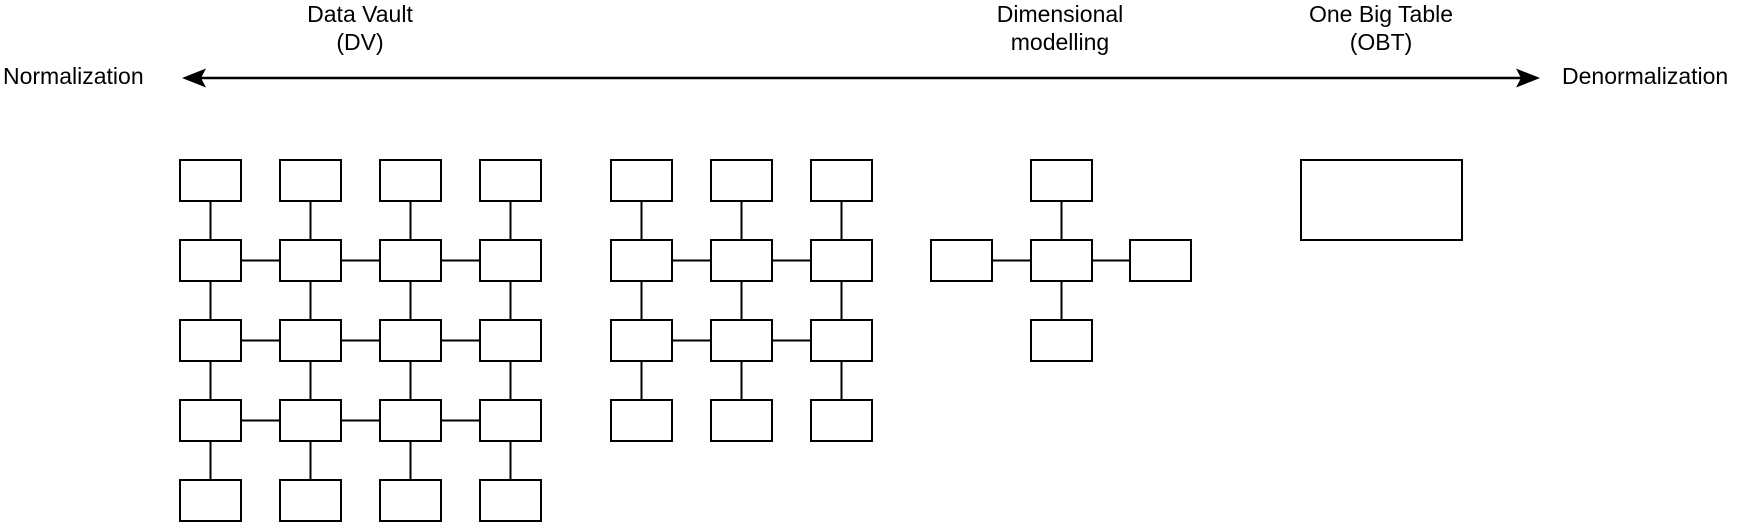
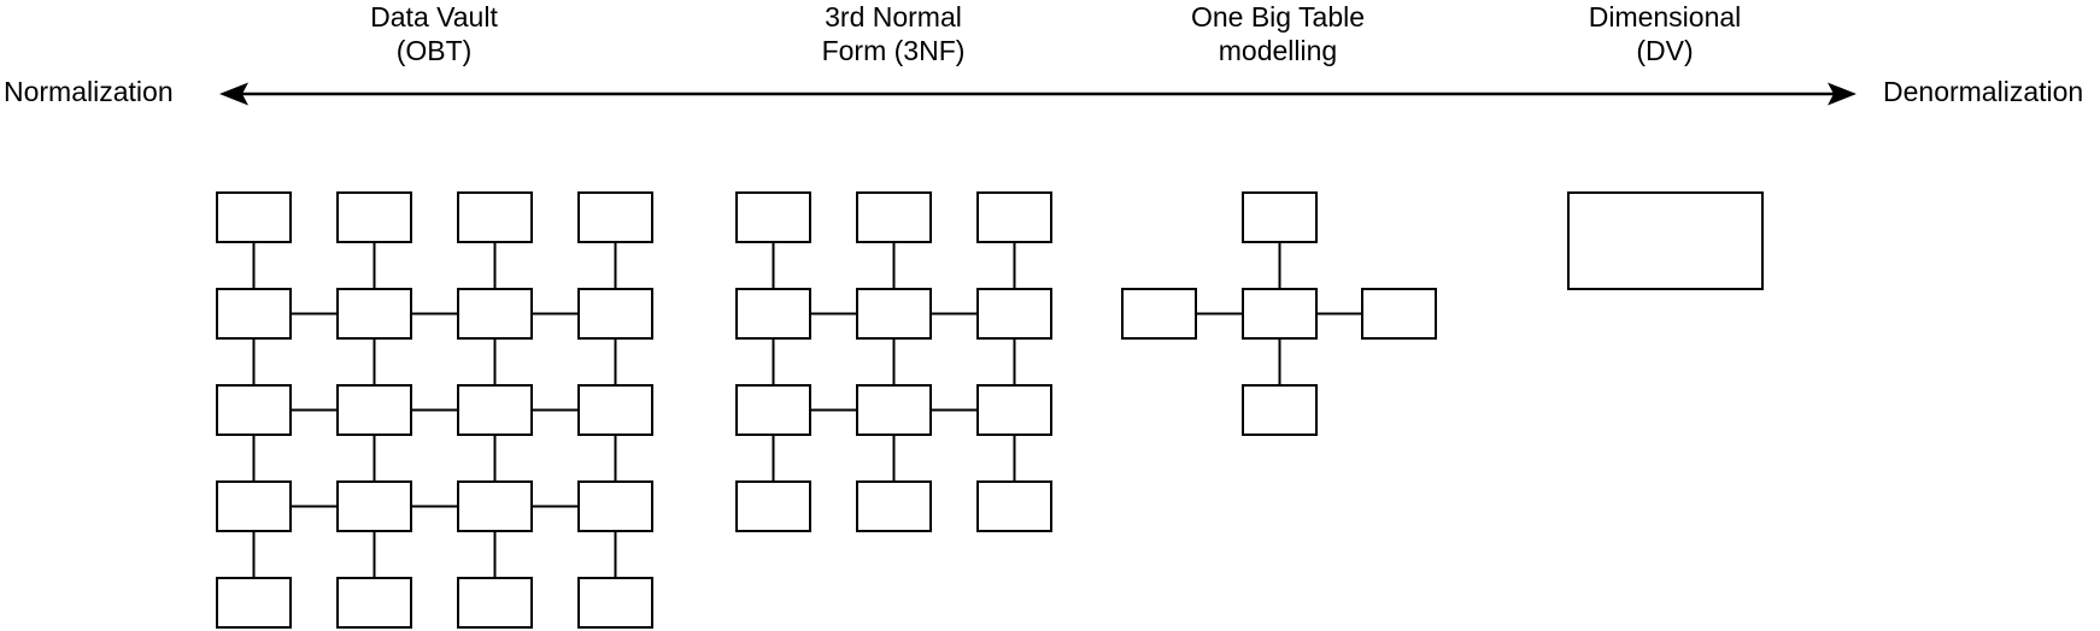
  Normalization
  Denormalization
  Data Vault
- (DV)
+ (OBT)
+ 3rd Normal
+ Form (3NF)
- Dimensional
+ One Big Table
  modelling
- One Big Table
+ Dimensional
- (OBT)
+ (DV)
